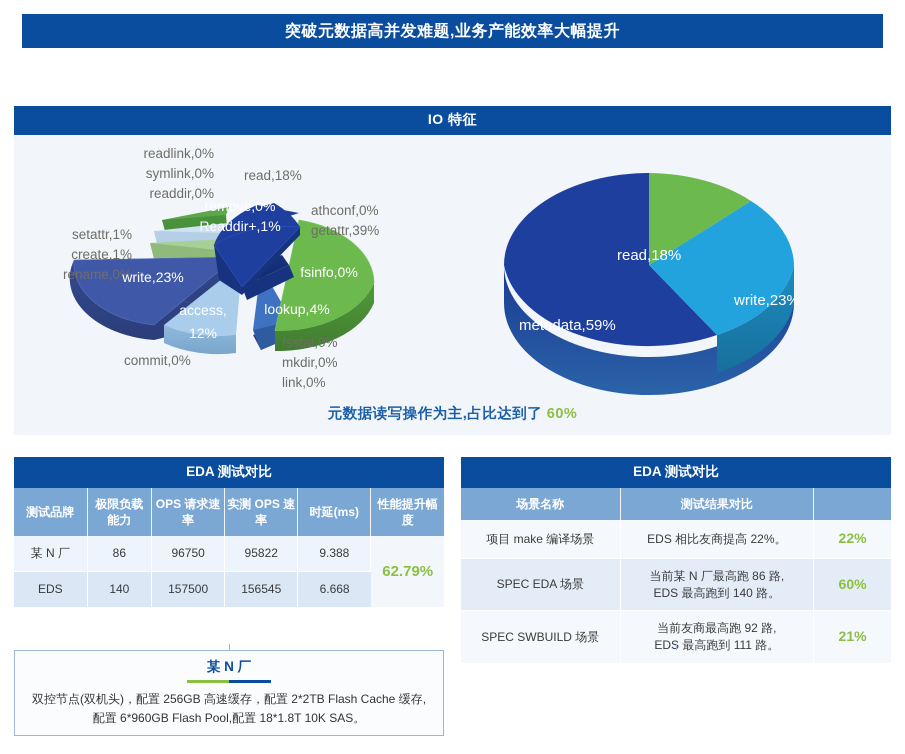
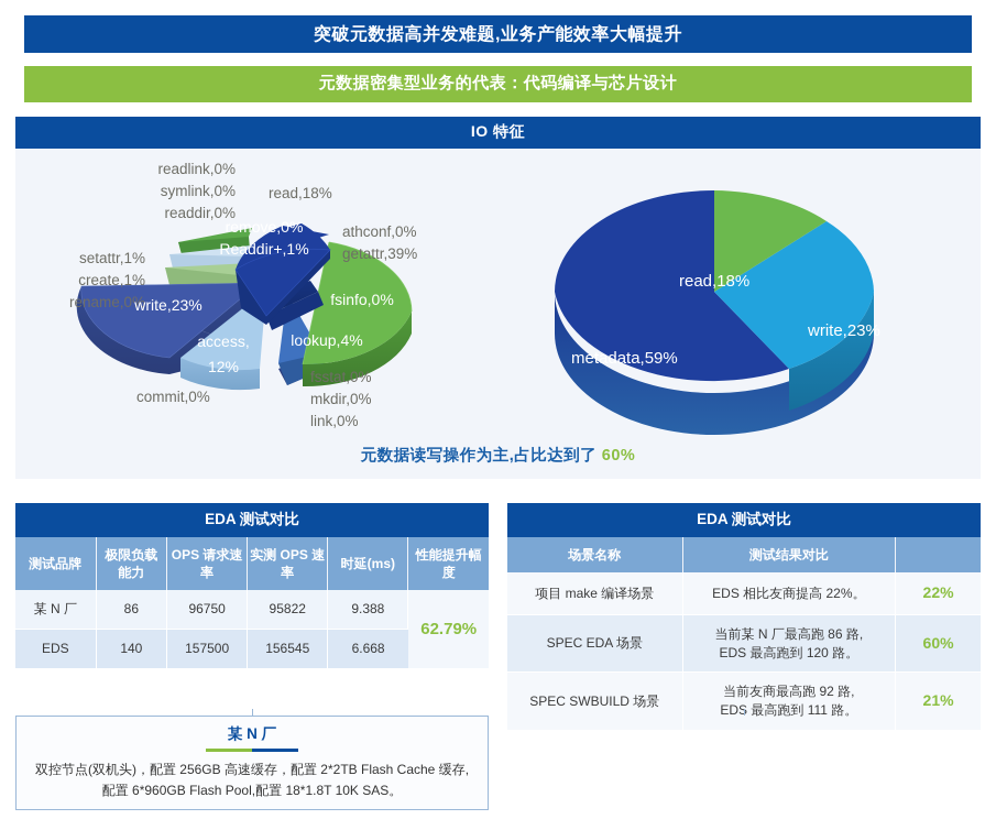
  突破元数据高并发难题,业务产能效率大幅提升
+ 元数据密集型业务的代表：代码编译与芯片设计
  IO 特征
  readlink,0%
  symlink,0%
  readdir,0%
  setattr,1%
  create,1%
  rename,0%
  commit,0%
  read,18%
  athconf,0%
  getattr,39%
  fsstat,0%
  mkdir,0%
  link,0%
  remove,0%
  Readdir+,1%
  write,23%
  access,
  12%
  fsinfo,0%
  lookup,4%
  read,18%
  write,23%
  metadata,59%
  元数据读写操作为主,占比达到了 60%
  EDA 测试对比
  测试品牌	极限负载能力	OPS 请求速率	实测 OPS 速率	时延(ms)	性能提升幅度
  某 N 厂	86	96750	95822	9.388	62.79%
  EDS	140	157500	156545	6.668
  EDA 测试对比
  场景名称	测试结果对比
  项目 make 编译场景	EDS 相比友商提高 22%。	22%
- SPEC EDA 场景	当前某 N 厂最高跑 86 路, EDS 最高跑到 140 路。	60%
+ SPEC EDA 场景	当前某 N 厂最高跑 86 路, EDS 最高跑到 120 路。	60%
  SPEC SWBUILD 场景	当前友商最高跑 92 路, ED 最高跑到 111 路。	21%
  某 N 厂
  双控节点(双机头)，配置 256GB 高速缓存，配置 2*2TB Flash Cache 缓存,配置 6*960GB Flash Pool,配置 18*1.8T 10K SAS。
